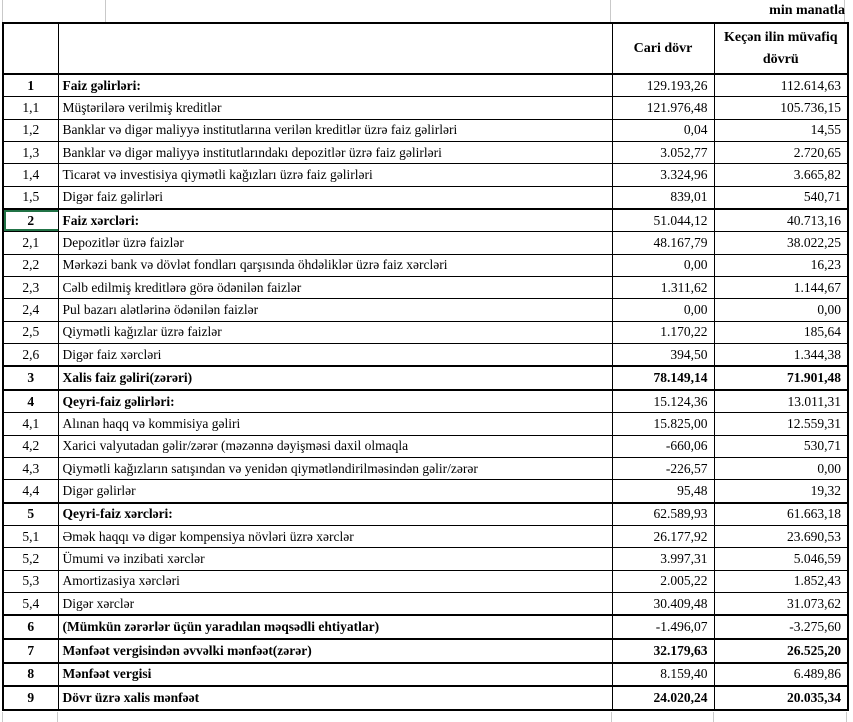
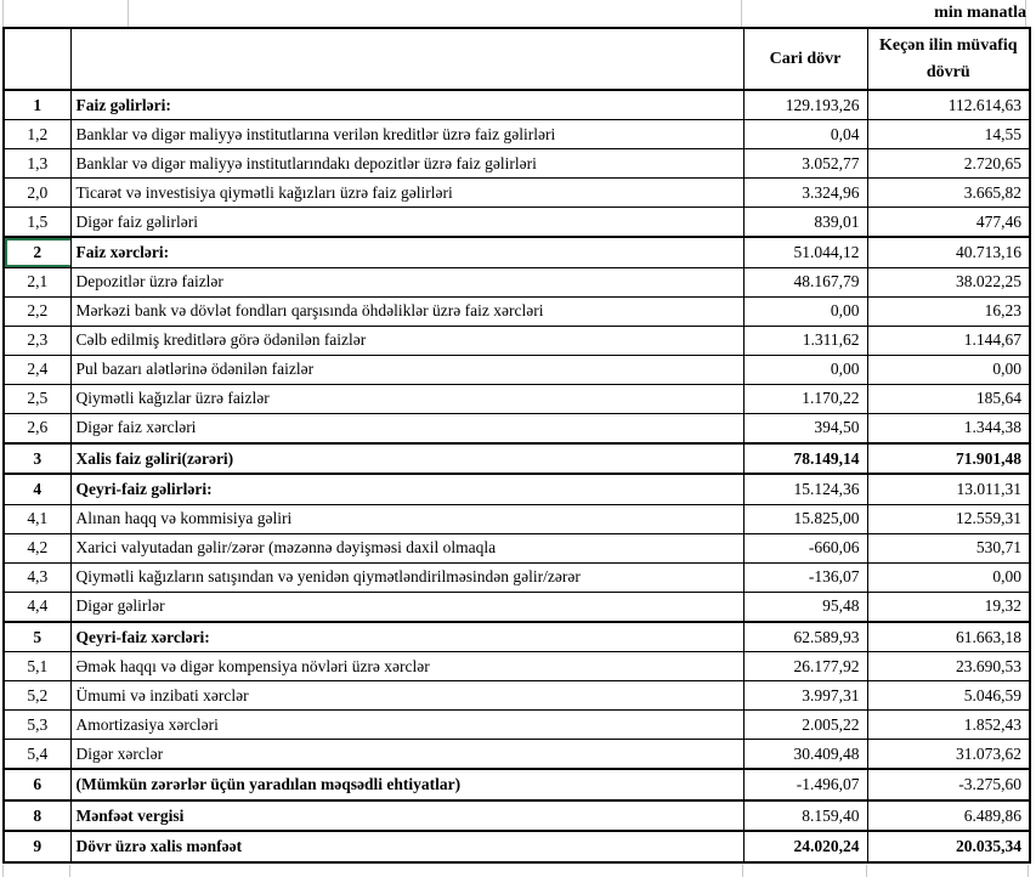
  min manatla
  		Cari dövr	Keçən ilin müvafiq dövrü
  1	Faiz gəlirləri:	129.193,26	112.614,63
- 1,1	Müştərilərə verilmiş kreditlər	121.976,48	105.736,15
  1,2	Banklar və digər maliyyə institutlarına verilən kreditlər üzrə faiz gəlirləri	0,04	14,55
  1,3	Banklar və digər maliyyə institutlarındakı depozitlər üzrə faiz gəlirləri	3.052,77	2.720,65
- 1,4	Ticarət və investisiya qiymətli kağızları üzrə faiz gəlirləri	3.324,96	3.665,82
+ 2,0	Ticarət və investisiya qiymətli kağızları üzrə faiz gəlirləri	3.324,96	3.665,82
- 1,5	Digər faiz gəlirləri	839,01	540,71
+ 1,5	Digər faiz gəlirləri	839,01	477,46
  2	Faiz xərcləri:	51.044,12	40.713,16
  2,1	Depozitlər üzrə faizlər	48.167,79	38.022,25
  2,2	Mərkəzi bank və dövlət fondları qarşısında öhdəliklər üzrə faiz xərcləri	0,00	16,23
  2,3	Cəlb edilmiş kreditlərə görə ödənilən faizlər	1.311,62	1.144,67
  2,4	Pul bazarı alətlərinə ödənilən faizlər	0,00	0,00
  2,5	Qiymətli kağızlar üzrə faizlər	1.170,22	185,64
  2,6	Digər faiz xərcləri	394,50	1.344,38
  3	Xalis faiz gəliri(zərəri)	78.149,14	71.901,48
  4	Qeyri-faiz gəlirləri:	15.124,36	13.011,31
  4,1	Alınan haqq və kommisiya gəliri	15.825,00	12.559,31
  4,2	Xarici valyutadan gəlir/zərər (məzənnə dəyişməsi daxil olmaqla	-660,06	530,71
- 4,3	Qiymətli kağızların satışından və yenidən qiymətləndirilməsindən gəlir/zərər	-226,57	0,00
+ 4,3	Qiymətli kağızların satışından və yenidən qiymətləndirilməsindən gəlir/zərər	-136,07	0,00
  4,4	Digər gəlirlər	95,48	19,32
  5	Qeyri-faiz xərcləri:	62.589,93	61.663,18
  5,1	Əmək haqqı və digər kompensiya növləri üzrə xərclər	26.177,92	23.690,53
  5,2	Ümumi və inzibati xərclər	3.997,31	5.046,59
  5,3	Amortizasiya xərcləri	2.005,22	1.852,43
  5,4	Digər xərclər	30.409,48	31.073,62
  6	(Mümkün zərərlər üçün yaradılan məqsədli ehtiyatlar)	-1.496,07	-3.275,60
- 7	Mənfəət vergisindən əvvəlki mənfəət(zərər)	32.179,63	26.525,20
  8	Mənfəət vergisi	8.159,40	6.489,86
  9	Dövr üzrə xalis mənfəət	24.020,24	20.035,34
